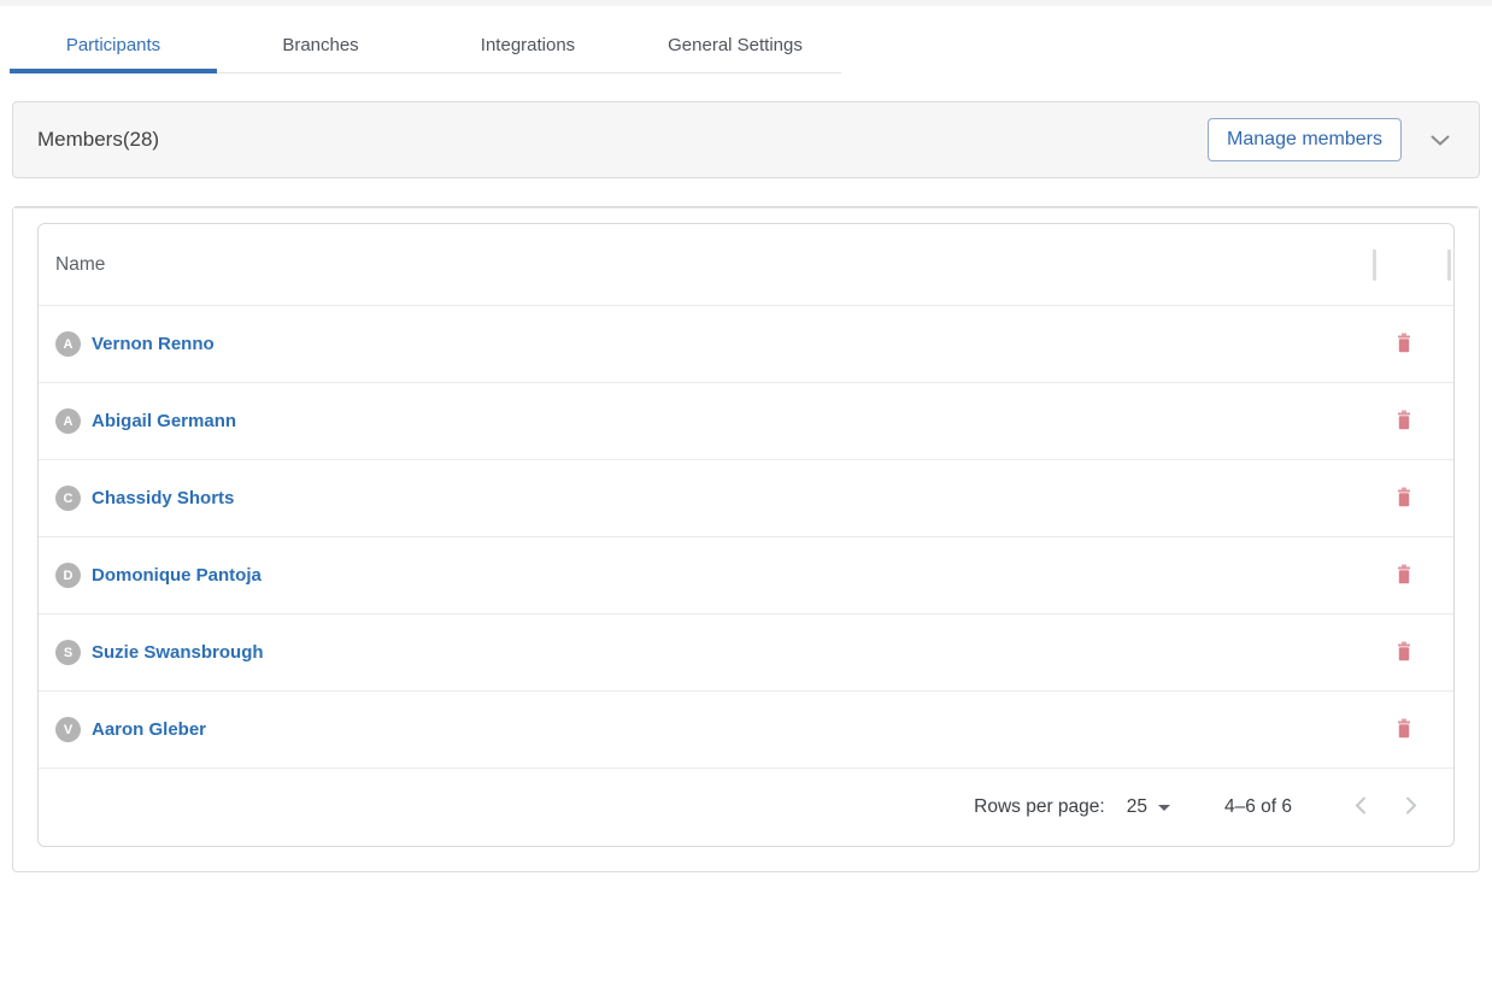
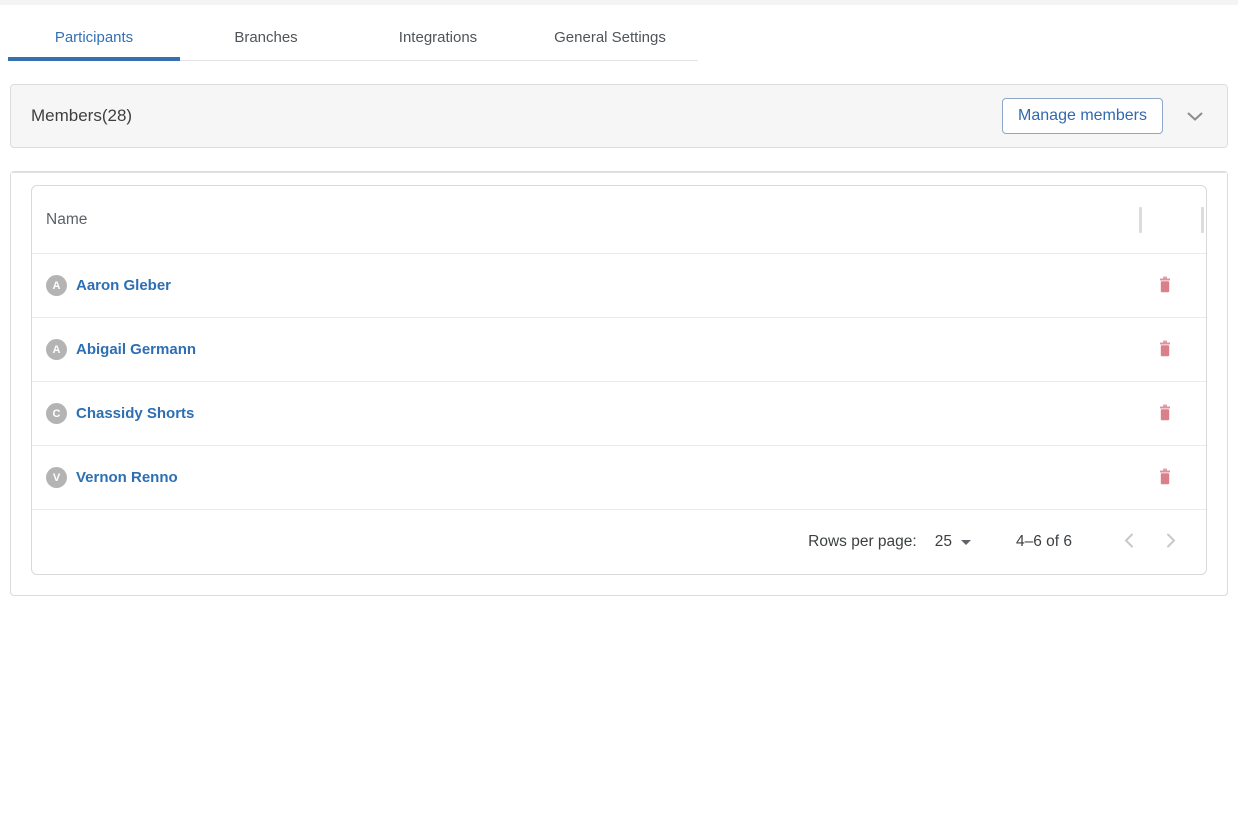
  Participants
  Branches
  Integrations
  General Settings
  Members(28)
  Manage members
  Name
  A
- Vernon Renno
+ Aaron Gleber
  A
  Abigail Germann
  C
  Chassidy Shorts
- D
- Domonique Pantoja
- S
- Suzie Swansbrough
  V
- Aaron Gleber
+ Vernon Renno
  Rows per page:
  25
  4–6 of 6
